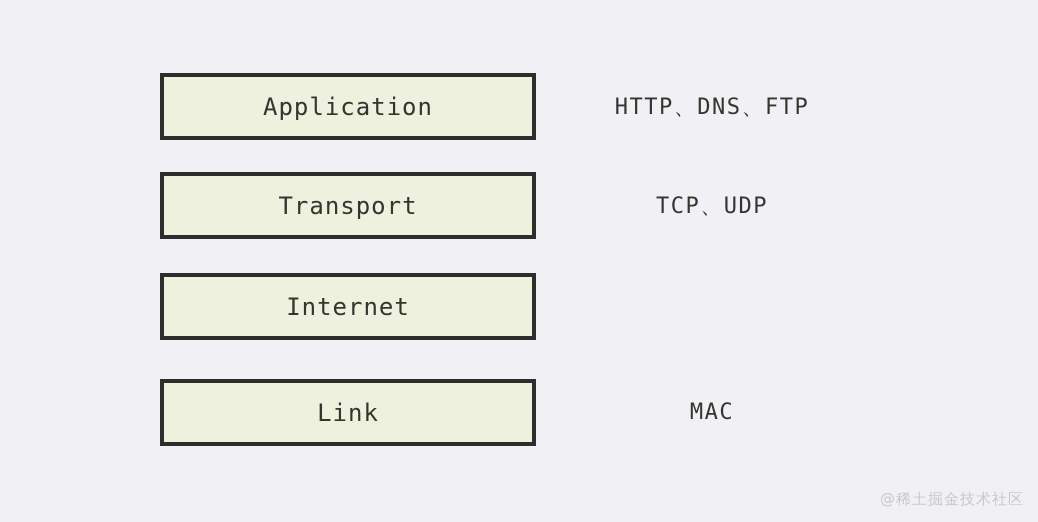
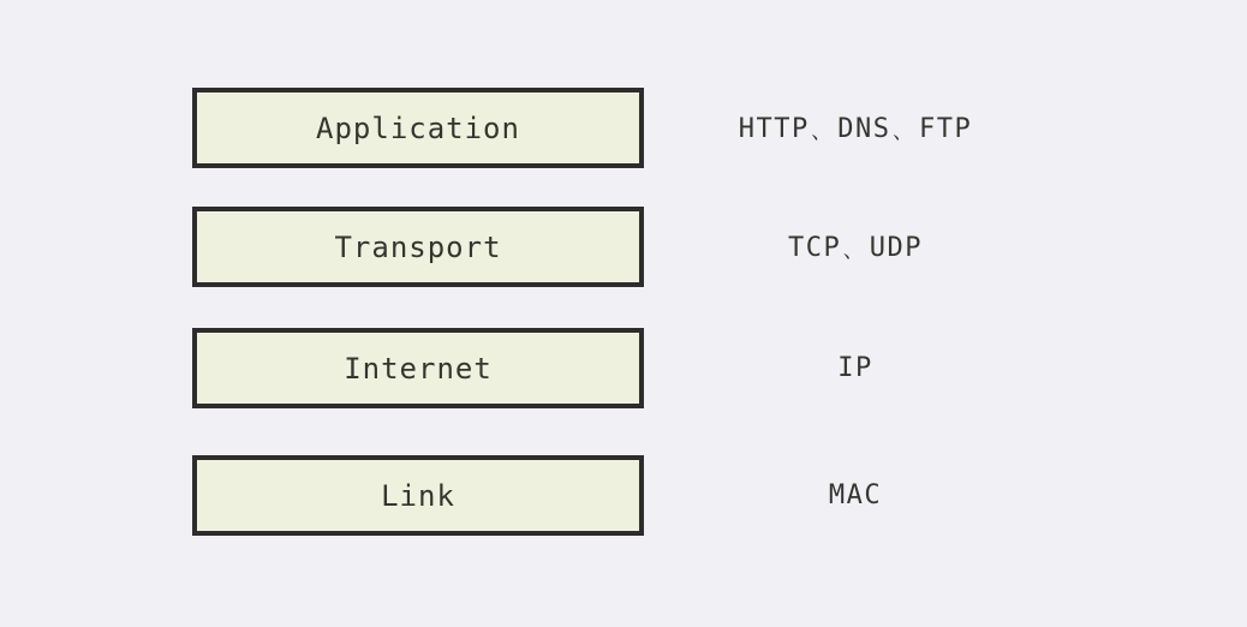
  Application
  HTTP、DNS、FTP
  Transport
  TCP、UDP
  Internet
+ IP
  Link
  MAC
- @稀土掘金技术社区
